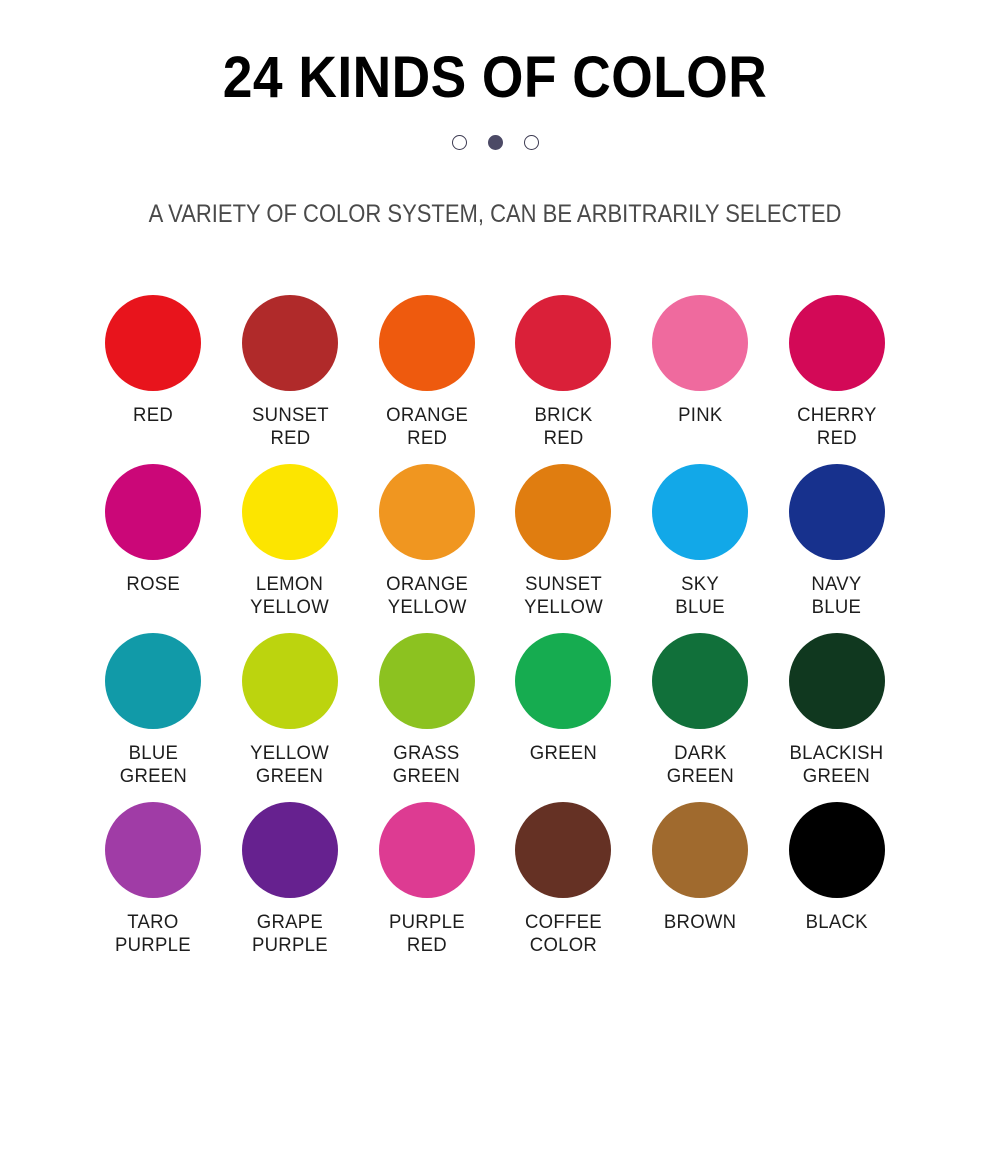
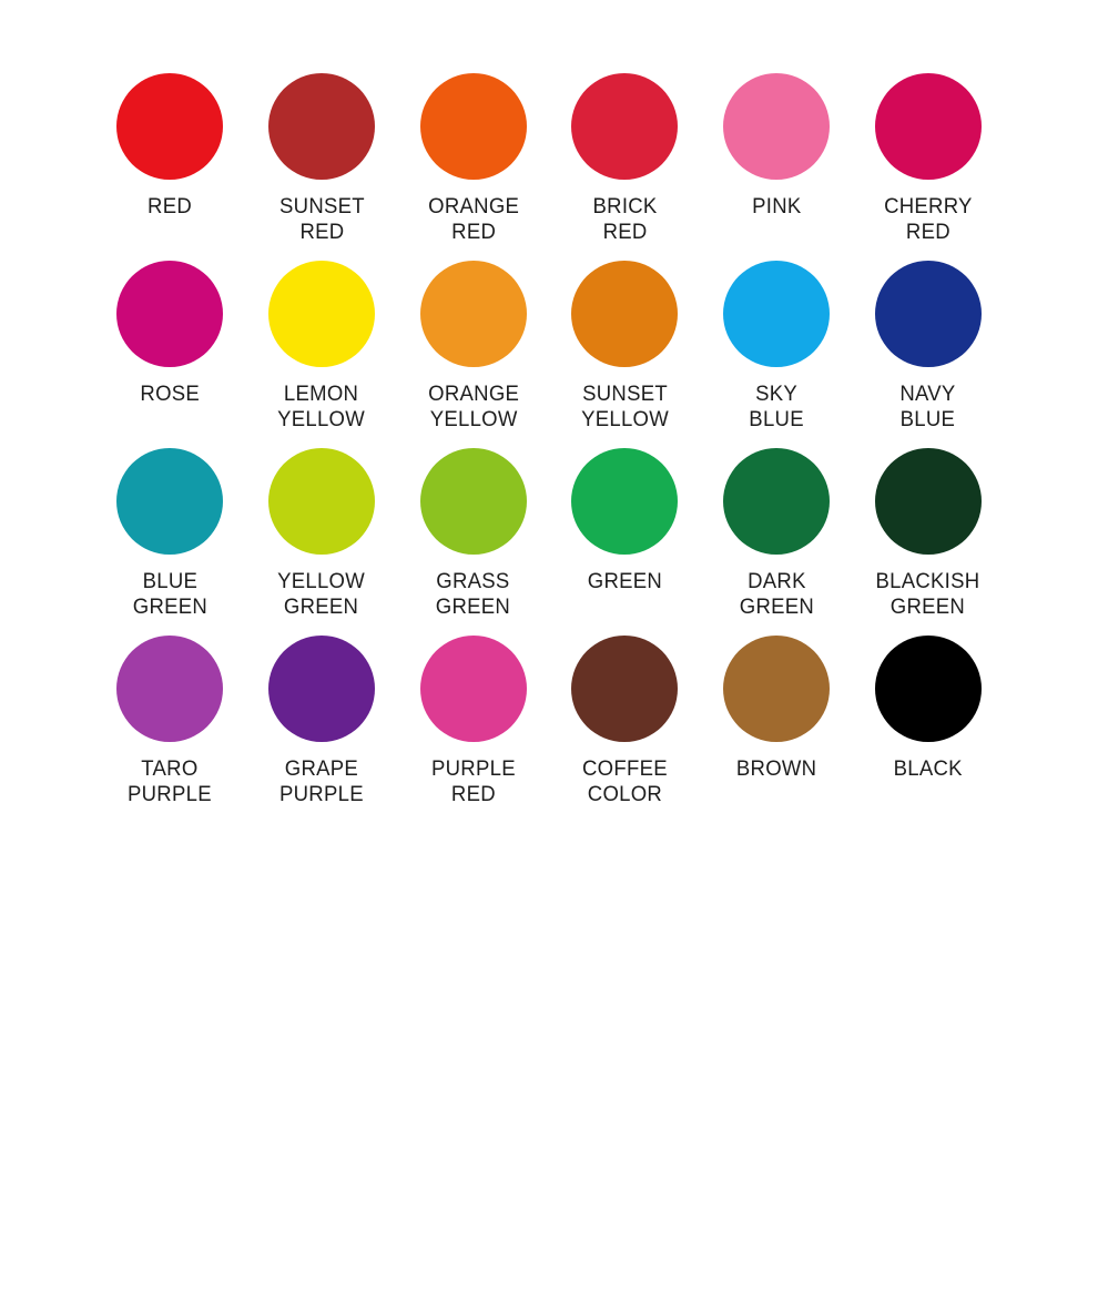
- 24 KINDS OF COLOR
- A VARIETY OF COLOR SYSTEM, CAN BE ARBITRARILY SELECTED
  RED
  SUNSET
  RED
  ORANGE
  RED
  BRICK
  RED
  PINK
  CHERRY
  RED
  ROSE
  LEMON
  YELLOW
  ORANGE
  YELLOW
  SUNSET
  YELLOW
  SKY
  BLUE
  NAVY
  BLUE
  BLUE
  GREEN
  YELLOW
  GREEN
  GRASS
  GREEN
  GREEN
  DARK
  GREEN
  BLACKISH
  GREEN
  TARO
  PURPLE
  GRAPE
  PURPLE
  PURPLE
  RED
  COFFEE
  COLOR
  BROWN
  BLACK
